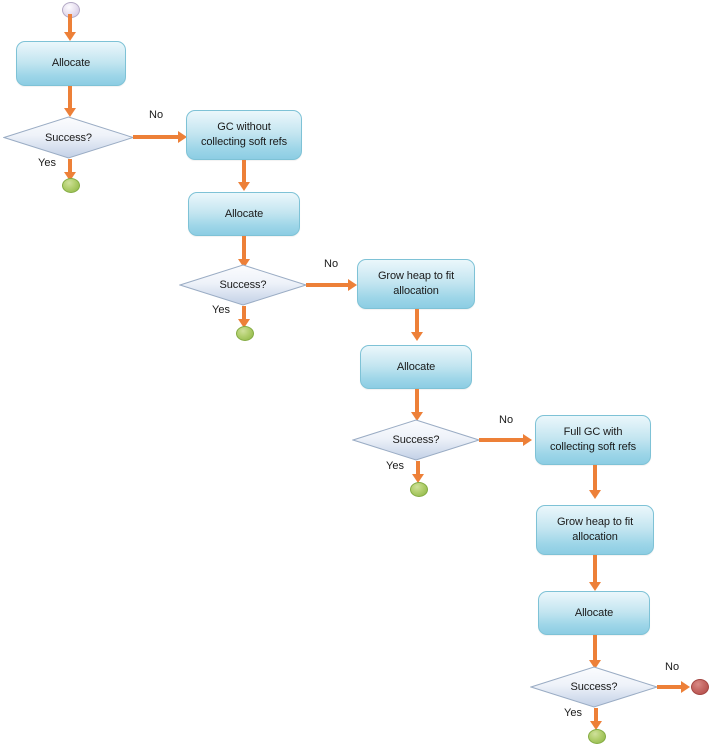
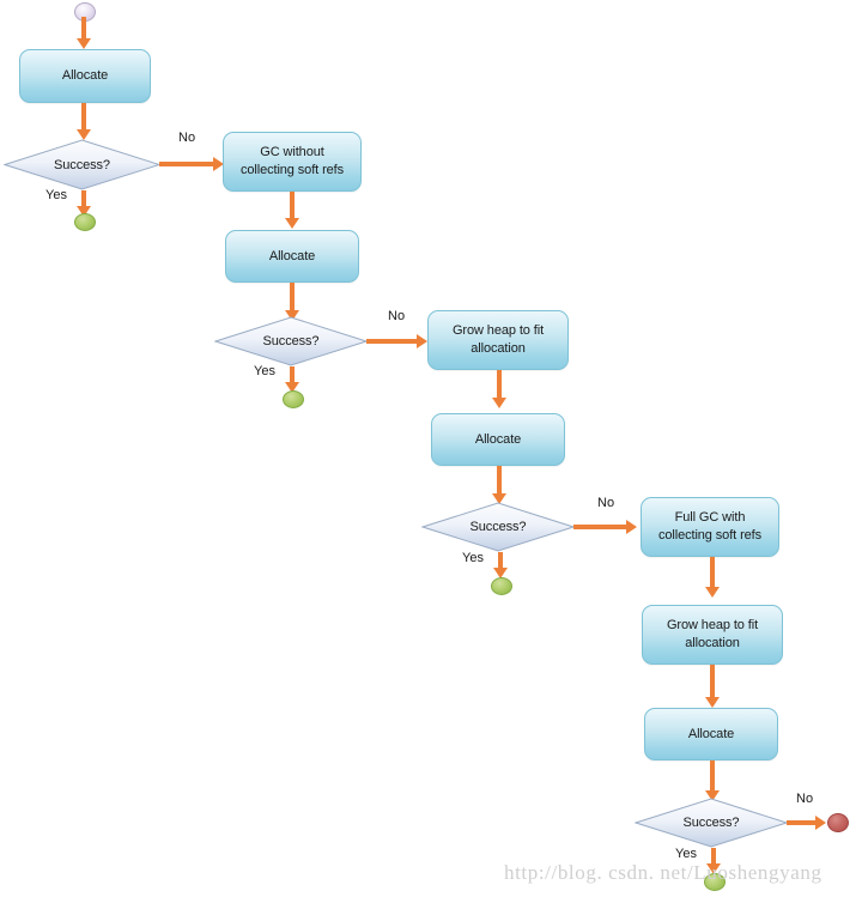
  Allocate
  Success?
  Yes
  No
  GC without
  collecting soft refs
  Allocate
  Success?
  Yes
  No
  Grow heap to fit
  allocation
  Allocate
  Success?
  Yes
  No
  Full GC with
  collecting soft refs
  Grow heap to fit
  allocation
  Allocate
  Success?
  Yes
  No
+ http://blog. csdn. net/Luoshengyang
